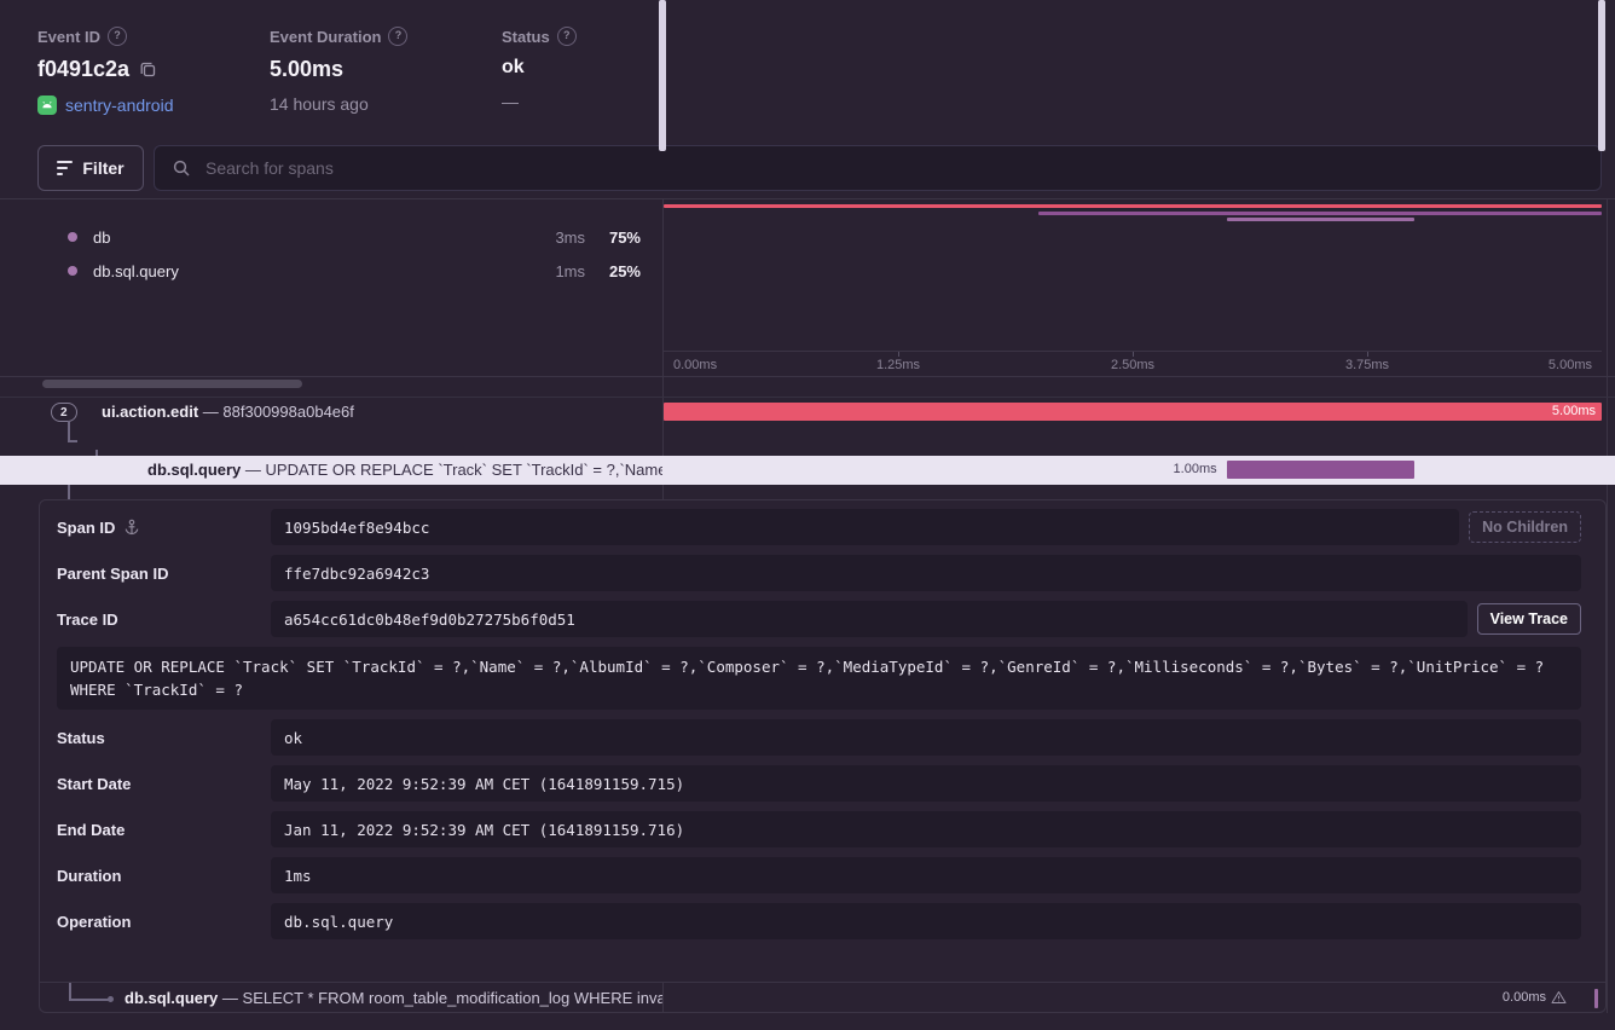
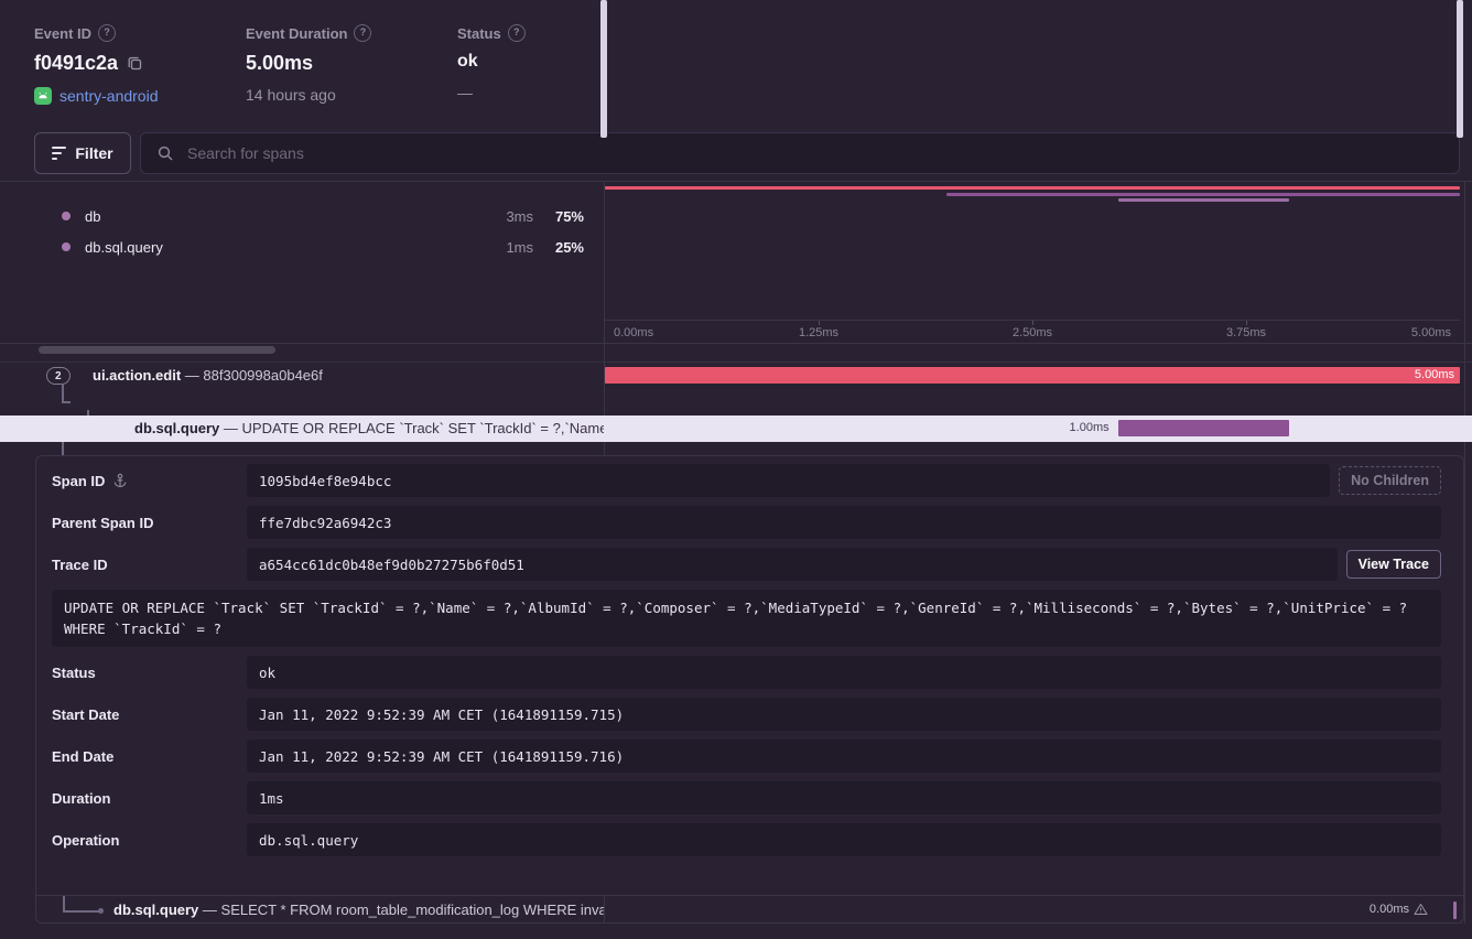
  Event ID
  ?
  f0491c2a
  sentry-android
  Event Duration
  ?
  5.00ms
  14 hours ago
  Status
  ?
  ok
  —
  Filter
  Search for spans
  db
  3ms
  75%
  db.sql.query
  1ms
  25%
  0.00ms
  1.25ms
  2.50ms
  3.75ms
  5.00ms
  2
  ui.action.edit — 88f300998a0b4e6f
  5.00ms
  db.sql.query — UPDATE OR REPLACE `Track` SET `TrackId` = ?,`Name
  1.00ms
  Span ID
  1095bd4ef8e94bcc
  No Children
  Parent Span ID
  ffe7dbc92a6942c3
  Trace ID
  a654cc61dc0b48ef9d0b27275b6f0d51
  View Trace
  UPDATE OR REPLACE `Track` SET `TrackId` = ?,`Name` = ?,`AlbumId` = ?,`Composer` = ?,`MediaTypeId` = ?,`GenreId` = ?,`Milliseconds` = ?,`Bytes` = ?,`UnitPrice` = ? WHERE `TrackId` = ?
  Status
  ok
  Start Date
- May 11, 2022 9:52:39 AM CET (1641891159.715)
+ Jan 11, 2022 9:52:39 AM CET (1641891159.715)
  End Date
  Jan 11, 2022 9:52:39 AM CET (1641891159.716)
  Duration
  1ms
  Operation
  db.sql.query
  db.sql.query — SELECT * FROM room_table_modification_log WHERE inv
  0.00ms
